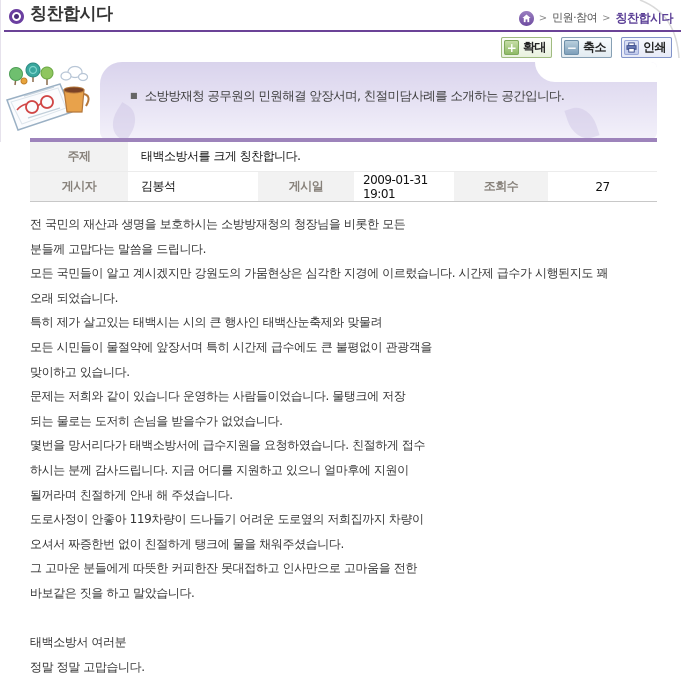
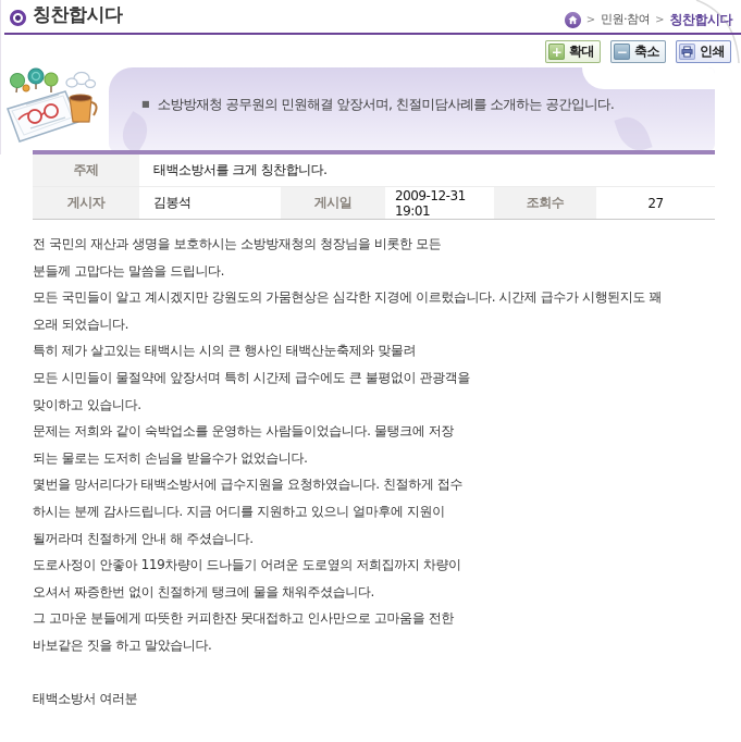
  칭찬합시다
  >
  민원·참여
  >
  칭찬합시다
  +
  확대
  −
  축소
  인쇄
  ■
  소방방재청 공무원의 민원해결 앞장서며, 친절미담사례를 소개하는 공간입니다.
  주제
  태백소방서를 크게 칭찬합니다.
  게시자
  김봉석
  게시일
- 2009-01-31 19:01
+ 2009-12-31 19:01
  조회수
  27
  전 국민의 재산과 생명을 보호하시는 소방방재청의 청장님을 비롯한 모든
  분들께 고맙다는 말씀을 드립니다.
  모든 국민들이 알고 계시겠지만 강원도의 가뭄현상은 심각한 지경에 이르렀습니다. 시간제 급수가 시행된지도 꽤
  오래 되었습니다.
  특히 제가 살고있는 태백시는 시의 큰 행사인 태백산눈축제와 맞물려
  모든 시민들이 물절약에 앞장서며 특히 시간제 급수에도 큰 불평없이 관광객을
  맞이하고 있습니다.
- 문제는 저희와 같이 있습니다 운영하는 사람들이었습니다. 물탱크에 저장
+ 문제는 저희와 같이 숙박업소를 운영하는 사람들이었습니다. 물탱크에 저장
  되는 물로는 도저히 손님을 받을수가 없었습니다.
  몇번을 망서리다가 태백소방서에 급수지원을 요청하였습니다. 친절하게 접수
  하시는 분께 감사드립니다. 지금 어디를 지원하고 있으니 얼마후에 지원이
  될꺼라며 친절하게 안내 해 주셨습니다.
  도로사정이 안좋아 119차량이 드나들기 어려운 도로옆의 저희집까지 차량이
  오셔서 짜증한번 없이 친절하게 탱크에 물을 채워주셨습니다.
  그 고마운 분들에게 따뜻한 커피한잔 못대접하고 인사만으로 고마움을 전한
  바보같은 짓을 하고 말았습니다.
  태백소방서 여러분
- 정말 정말 고맙습니다.
